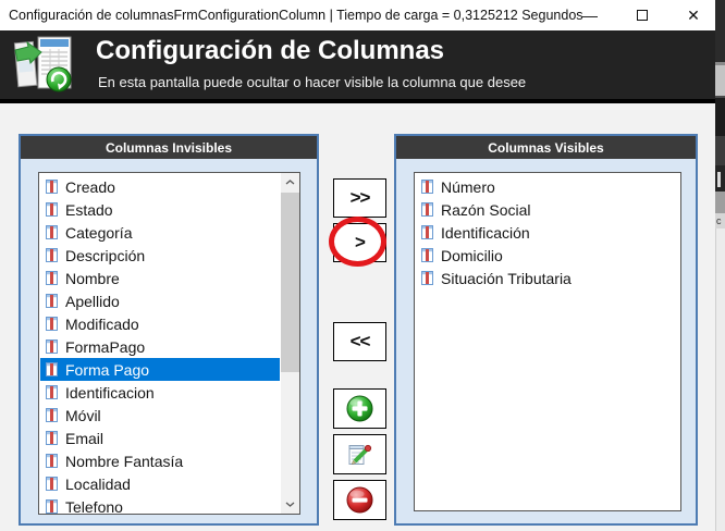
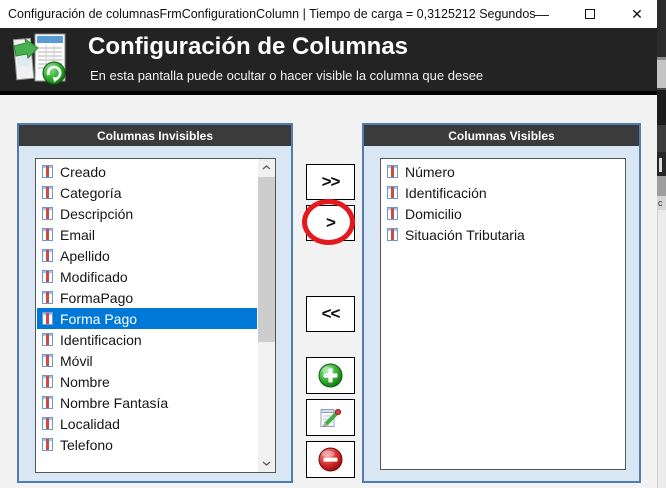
  Configuración de columnasFrmConfigurationColumn | Tiempo de carga = 0,3125212 Segundos
  —
  ✕
  Configuración de Columnas
  En esta pantalla puede ocultar o hacer visible la columna que desee
  Columnas Invisibles
  Creado
- Estado
  Categoría
  Descripción
- Nombre
+ Email
  Apellido
  Modificado
  FormaPago
  Forma Pago
  Identificacion
  Móvil
- Email
+ Nombre
  Nombre Fantasía
  Localidad
  Telefono
  Columnas Visibles
  Número
- Razón Social
  Identificación
  Domicilio
  Situación Tributaria
  >>
  >
  <<
  c
